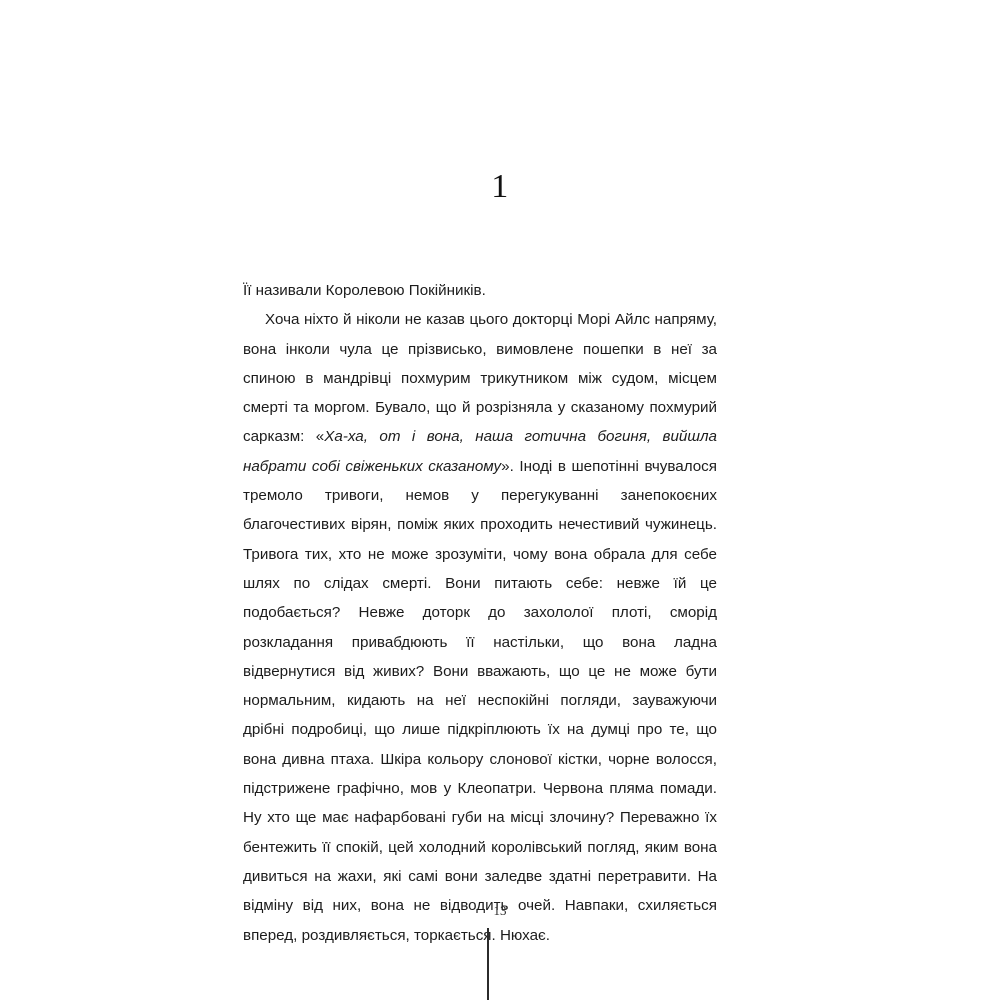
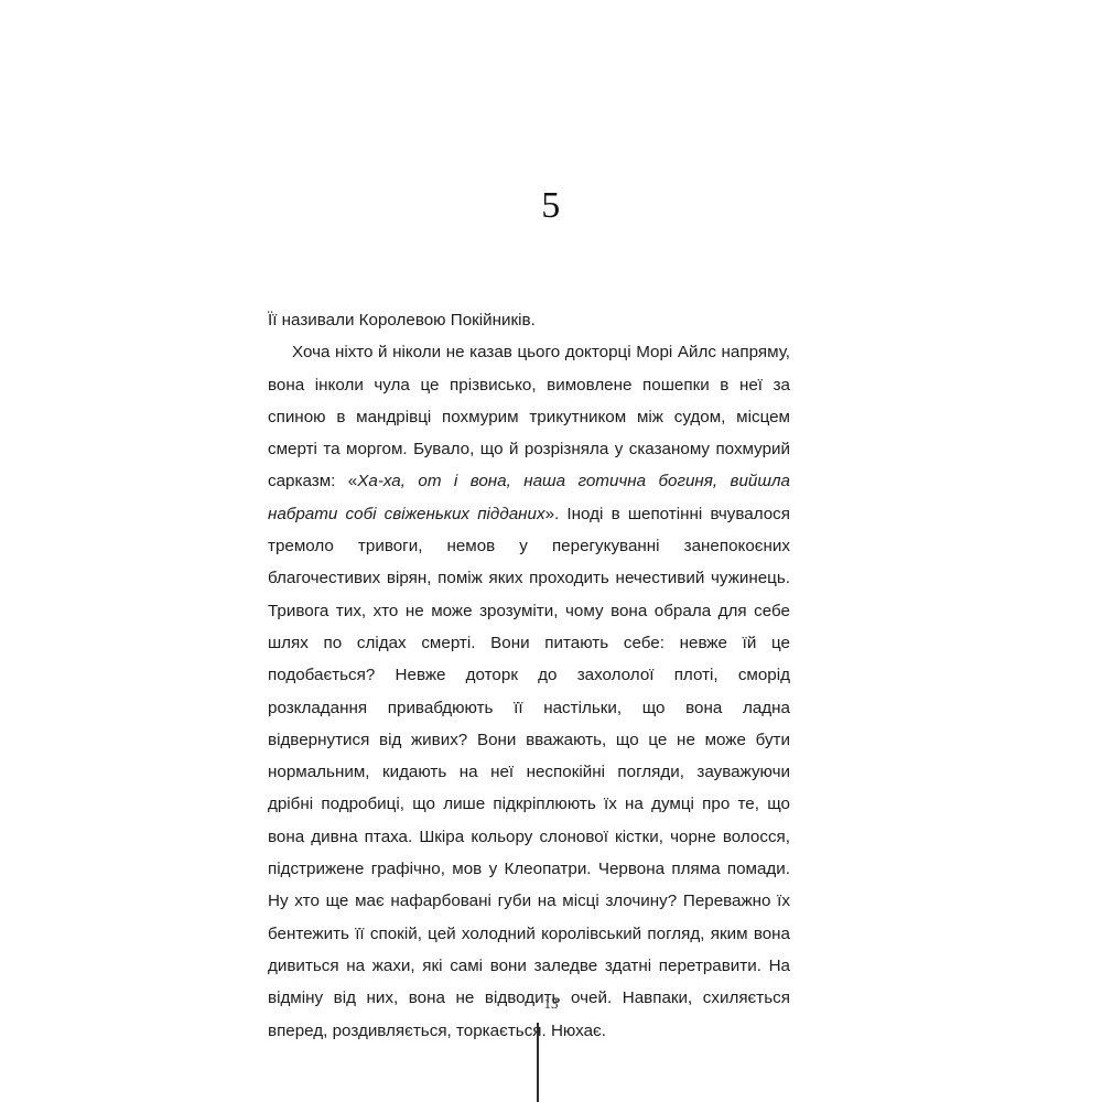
- 1
+ 5
  Її називали Королевою Покійників.
- Хоча ніхто й ніколи не казав цього докторці Морі Айлс напряму, вона інколи чула це прізвисько, вимовлене пошепки в неї за спиною в мандрівці похмурим трикутником між судом, місцем смерті та моргом. Бувало, що й розрізняла у сказаному похмурий сарказм: «Ха-ха, от і вона, наша готична богиня, вийшла набрати собі свіженьких сказаному». Іноді в шепотінні вчувалося тремоло тривоги, немов у перегукуванні занепокоєних благочестивих вірян, поміж яких проходить нечестивий чужинець. Тривога тих, хто не може зрозуміти, чому вона обрала для себе шлях по слідах смерті. Вони питають себе: невже їй це подобається? Невже доторк до захололої плоті, сморід розкладання привабдюють її настільки, що вона ладна відвернутися від живих? Вони вважають, що це не може бути нормальним, кидають на неї неспокійні погляди, зауважуючи дрібні подробиці, що лише підкріплюють їх на думці про те, що вона дивна птаха. Шкіра кольору слонової кістки, чорне волосся, підстрижене графічно, мов у Клеопатри. Червона пляма помади. Ну хто ще має нафарбовані губи на місці злочину? Переважно їх бентежить її спокій, цей холодний королівський погляд, яким вона дивиться на жахи, які самі вони заледве здатні перетравити. На відміну від них, вона не відводить очей. Навпаки, схиляється вперед, роздивляється, торкаєтьс. Нюхає.
+ Хоча ніхто й ніколи не казав цього докторці Морі Айлс напряму, вона інколи чула це прізвисько, вимовлене пошепки в неї за спиною в мандрівці похмурим трикутником між судом, місцем смерті та моргом. Бувало, що й розрізняла у сказаному похмурий сарказм: «Ха-ха, от і вона, наша готична богиня, вийшла набрати собі свіженьких підданих». Іноді в шепотінні вчувалося тремоло тривоги, немов у перегукуванні занепокоєних благочестивих вірян, поміж яких проходить нечестивий чужинець. Тривога тих, хто не може зрозуміти, чому вона обрала для себе шлях по слідах смерті. Вони питають себе: невже їй це подобається? Невже доторк до захололої плоті, сморід розкладання привабдюють її настільки, що вона ладна відвернутися від живих? Вони вважають, що це не може бути нормальним, кидають на неї неспокійні погляди, зауважуючи дрібні подробиці, що лише підкріплюють їх на думці про те, що вона дивна птаха. Шкіра кольору слонової кістки, чорне волосся, підстрижене графічно, мов у Клеопатри. Червона пляма помади. Ну хто ще має нафарбовані губи на місці злочину? Переважно їх бентежить її спокій, цей холодний королівський погляд, яким вона дивиться на жахи, які самі вони заледве здатні перетравити. На відміну від них, вона не відводить очей. Навпаки, схиляється вперед, роздивляється, торкаєтьс. Нюхає.
  13
